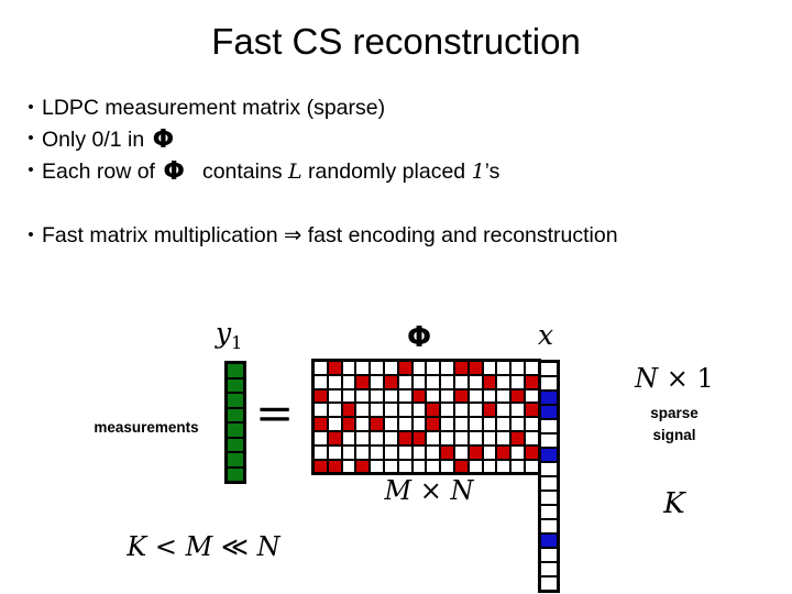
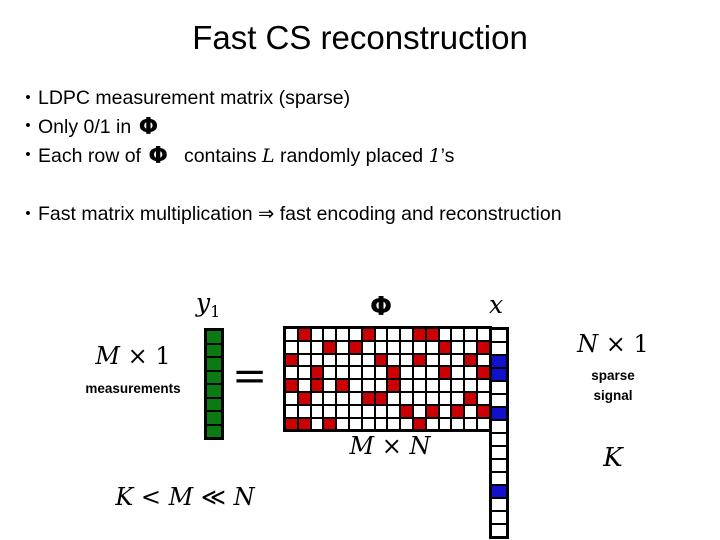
  Fast CS reconstruction
  •
  LDPC measurement matrix (sparse)
  •
  Only 0/1 in Φ
  •
  Each row of Φ contains L randomly placed 1’s
  •
  Fast matrix multiplication ⇒ fast encoding and reconstruction
  y1
  Φ
  x
  =
+ M × 1
  measurements
  M × N
  K < M ≪ N
  N × 1
  sparse
  signal
  K
